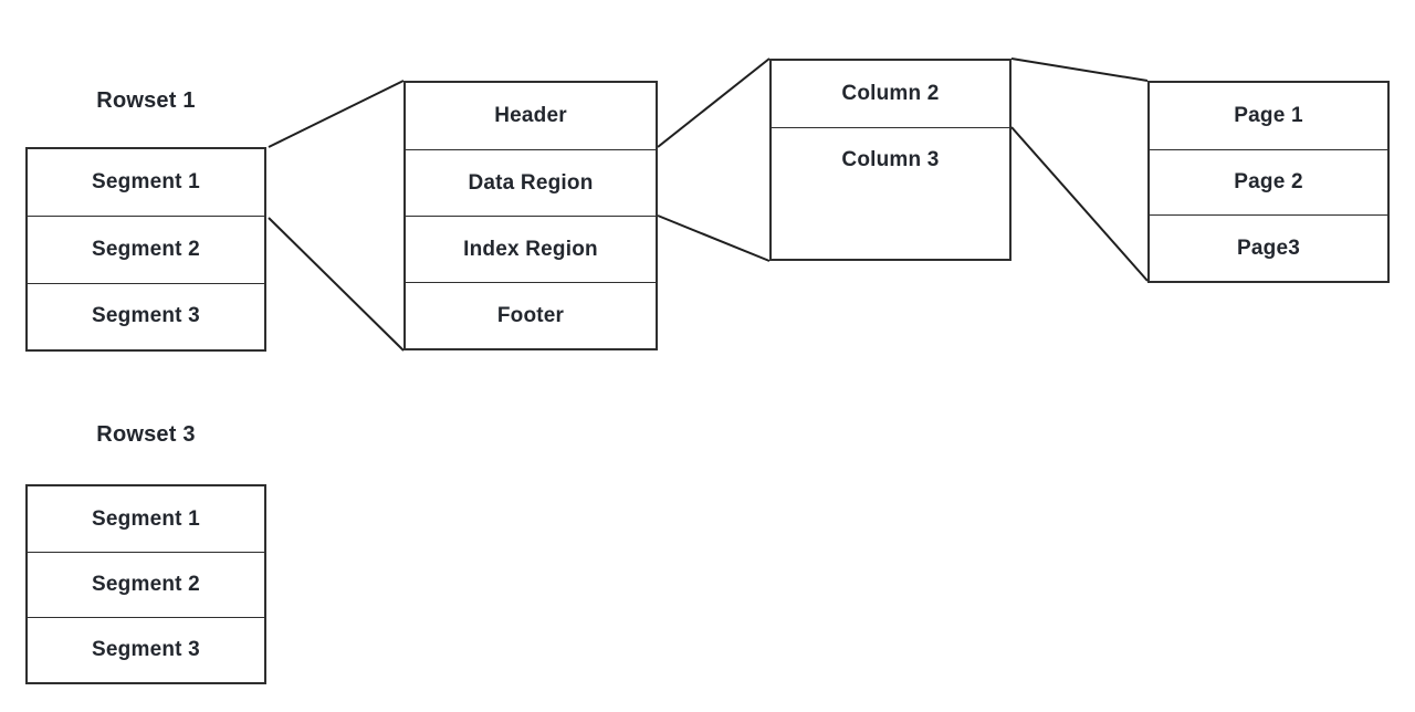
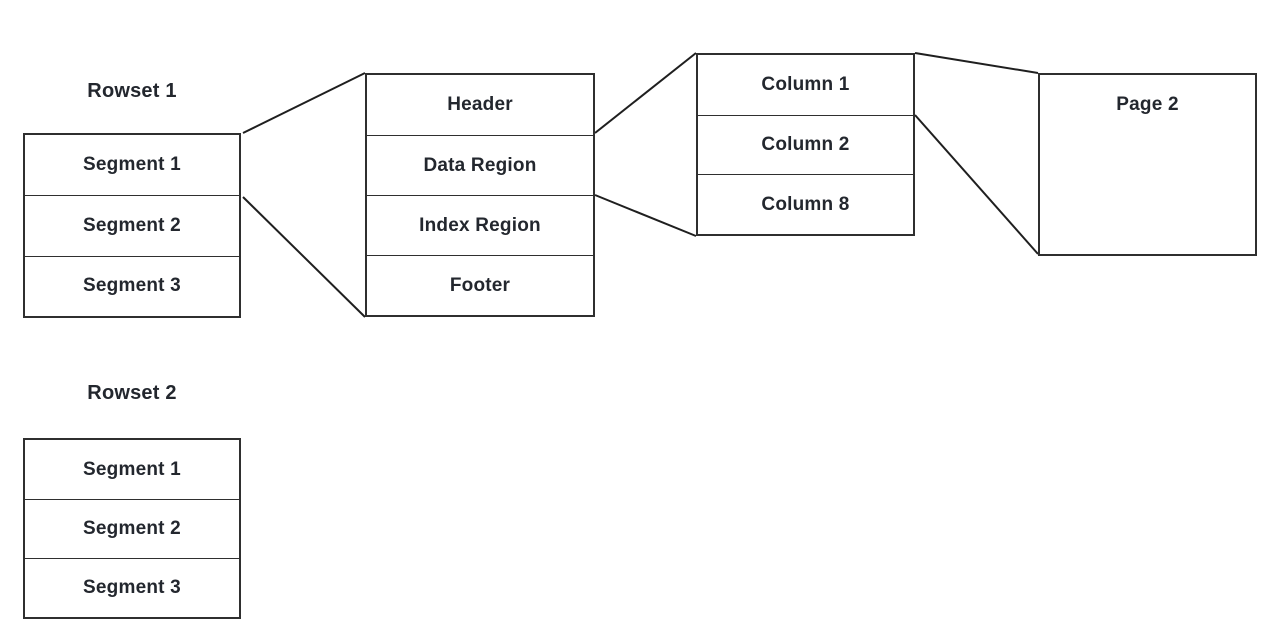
  Rowset 1
  Segment 1
  Segment 2
  Segment 3
  Header
  Data Region
  Index Region
  Footer
+ Column 1
  Column 2
- Column 3
+ Column 8
- Page 1
  Page 2
- Page3
- Rowset 3
+ Rowset 2
  Segment 1
  Segment 2
  Segment 3
